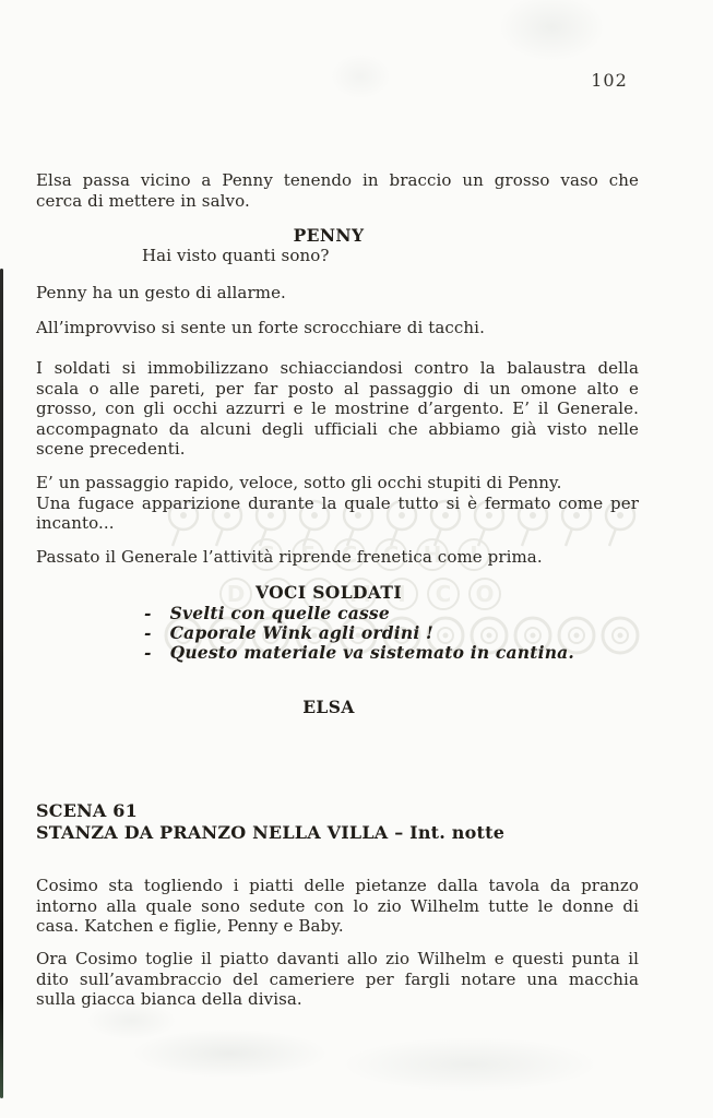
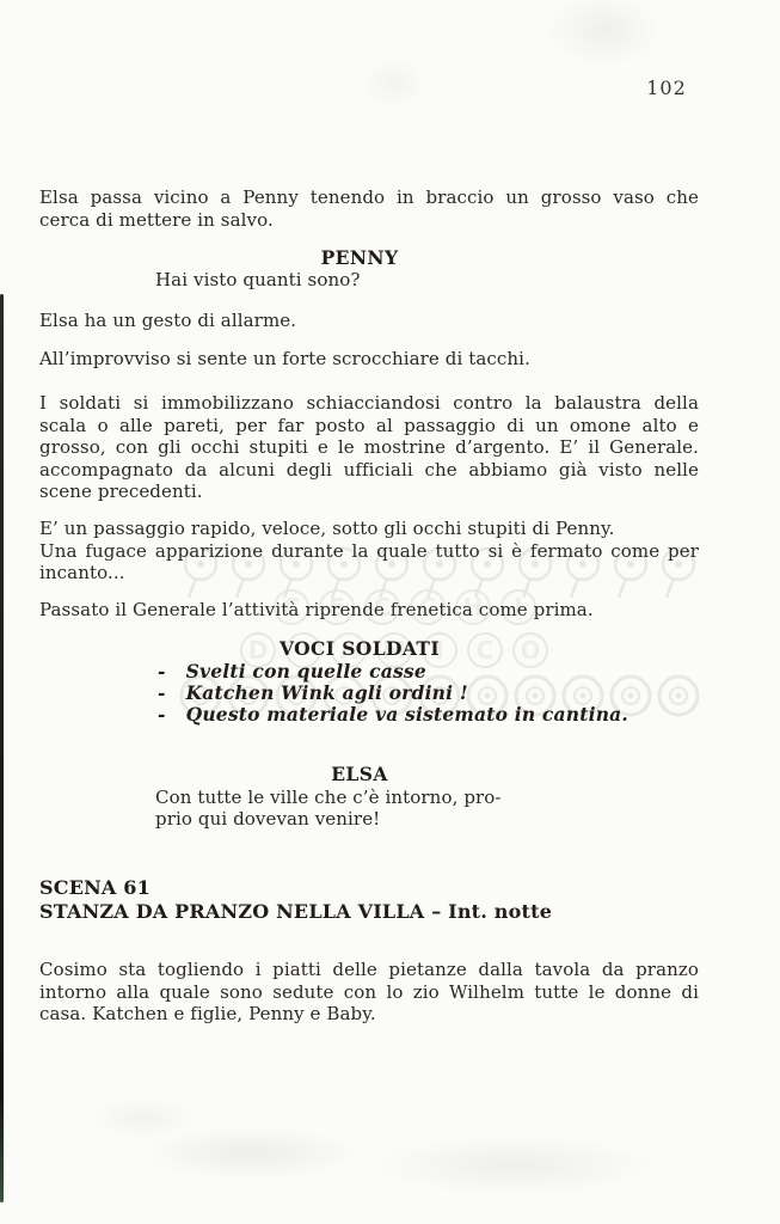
  C
  E
  C
  C
  H
  I
  '
  A
  M
  I
  102
  Elsa passa vicino a Penny tenendo in braccio un grosso vaso che
  cerca di mettere in salvo.
  PENNY
  Hai visto quanti sono?
- Penny ha un gesto di allarme.
+ Elsa ha un gesto di allarme.
  All’improvviso si sente un forte scrocchiare di tacchi.
  I soldati si immobilizzano schiacciandosi contro la balaustra della
  scala o alle pareti, per far posto al passaggio di un omone alto e
- grosso, con gli occhi azzurri e le mostrine d’argento. E’ il Generale.
+ grosso, con gli occhi stupiti e le mostrine d’argento. E’ il Generale.
  accompagnato da alcuni degli ufficiali che abbiamo già visto nelle
  scene precedenti.
  E’ un passaggio rapido, veloce, sotto gli occhi stupiti di Penny.
  Una fugace apparizione durante la quale tutto si è fermato come per
  incanto...
  Passato il Generale l’attività riprende frenetica come prima.
  VOCI SOLDATI
  -
  Svelti con quelle casse
  -
- Caporale Wink agli ordini !
+ Katchen Wink agli ordini !
  -
  Questo materiale va sistemato in cantina.
  ELSA
+ Con tutte le ville che c’è intorno, pro-
+ prio qui dovevan venire!
  SCENA 61
  STANZA DA PRANZO NELLA VILLA – Int. notte
  Cosimo sta togliendo i piatti delle pietanze dalla tavola da pranzo
  intorno alla quale sono sedute con lo zio Wilhelm tutte le donne di
  casa. Katchen e figlie, Penny e Baby.
- Ora Cosimo toglie il piatto davanti allo zio Wilhelm e questi punta il
- dito sull’avambraccio del cameriere per fargli notare una macchia
- sulla giacca bianca della divisa.
